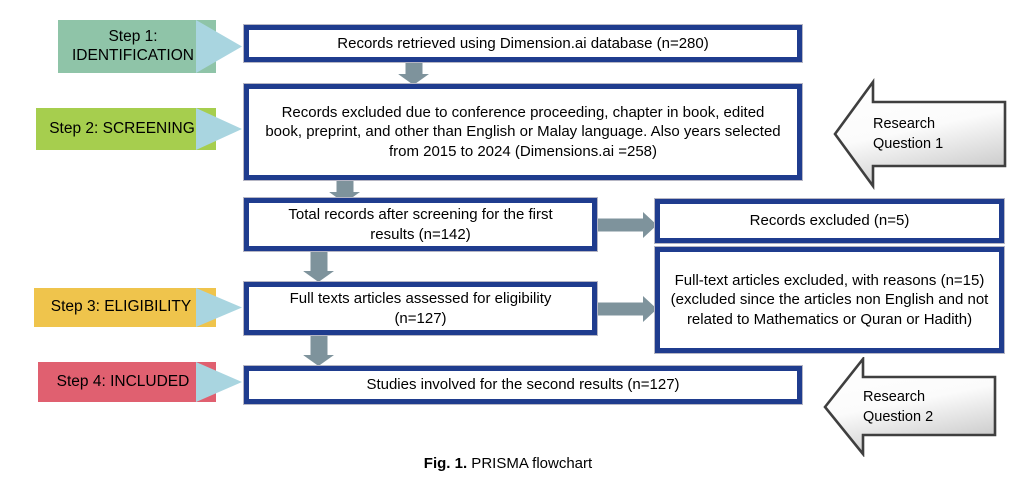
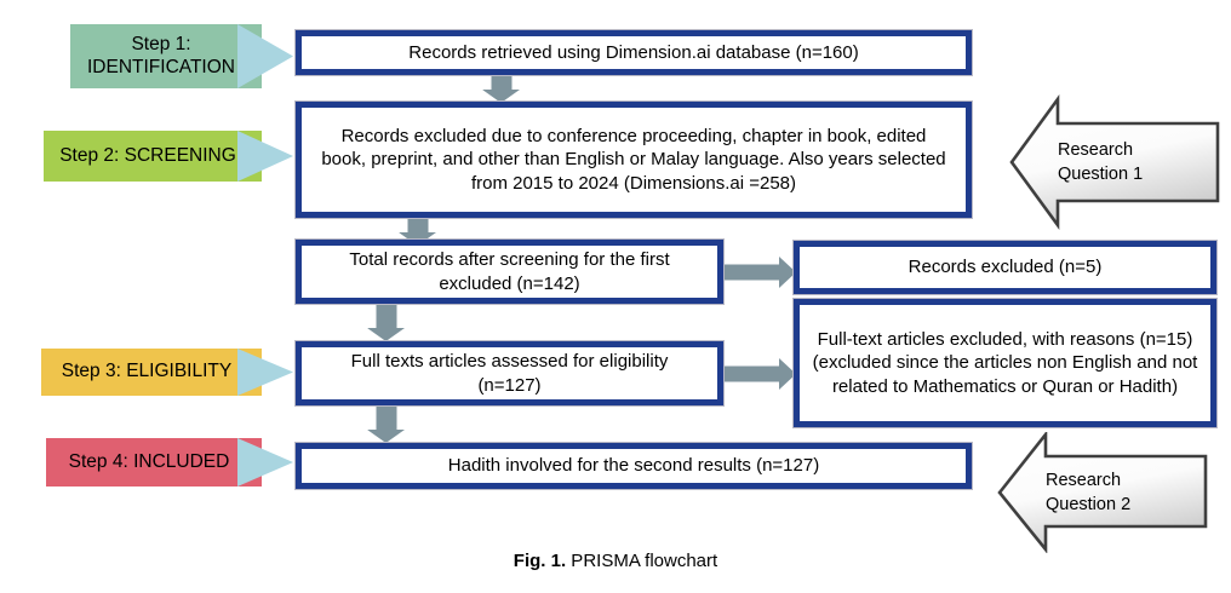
  Step 1:
  IDENTIFICATION
  Step 2: SCREENING
  Step 3: ELIGIBILITY
  Step 4: INCLUDED
- Records retrieved using Dimension.ai database (n=280)
+ Records retrieved using Dimension.ai database (n=160)
  Records excluded due to conference proceeding, chapter in book, edited book, preprint, and other than English or Malay language. Also years selected from 2015 to 2024 (Dimensions.ai =258)
- Total records after screening for the first results (n=142)
+ Total records after screening for the first excluded (n=142)
  Records excluded (n=5)
  Full texts articles assessed for eligibility (n=127)
  Full-text articles excluded, with reasons (n=15) (excluded since the articles non English and not related to Mathematics or Quran or Hadith)
- Studies involved for the second results (n=127)
+ Hadith involved for the second results (n=127)
  Research
  Question 1
  Research
  Question 2
  Fig. 1. PRISMA flowchart
